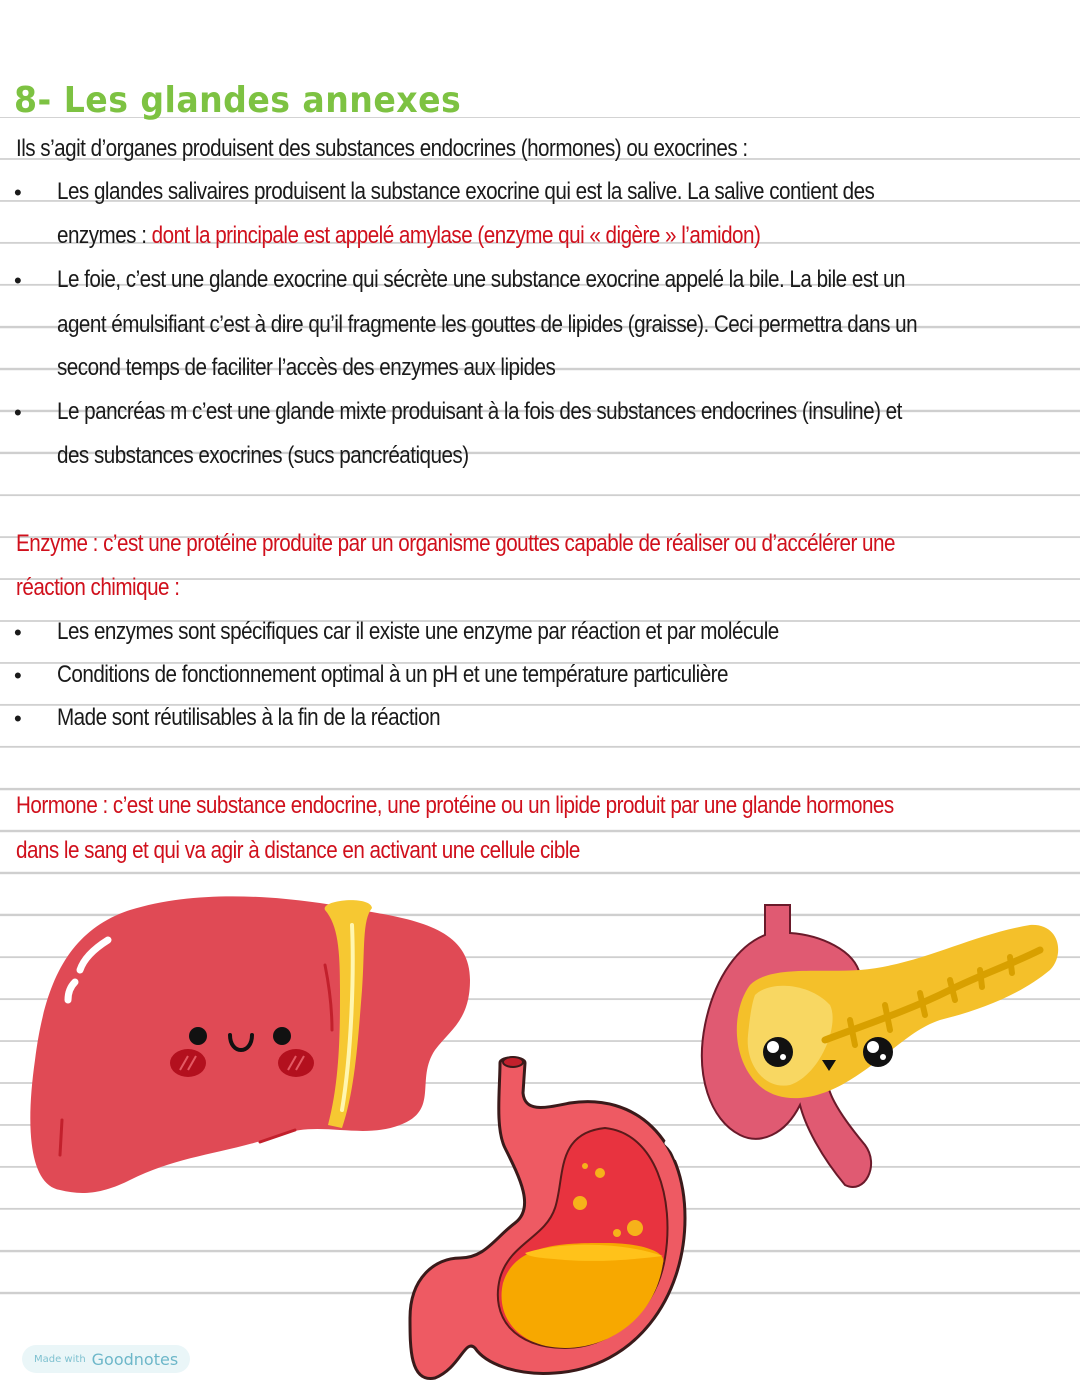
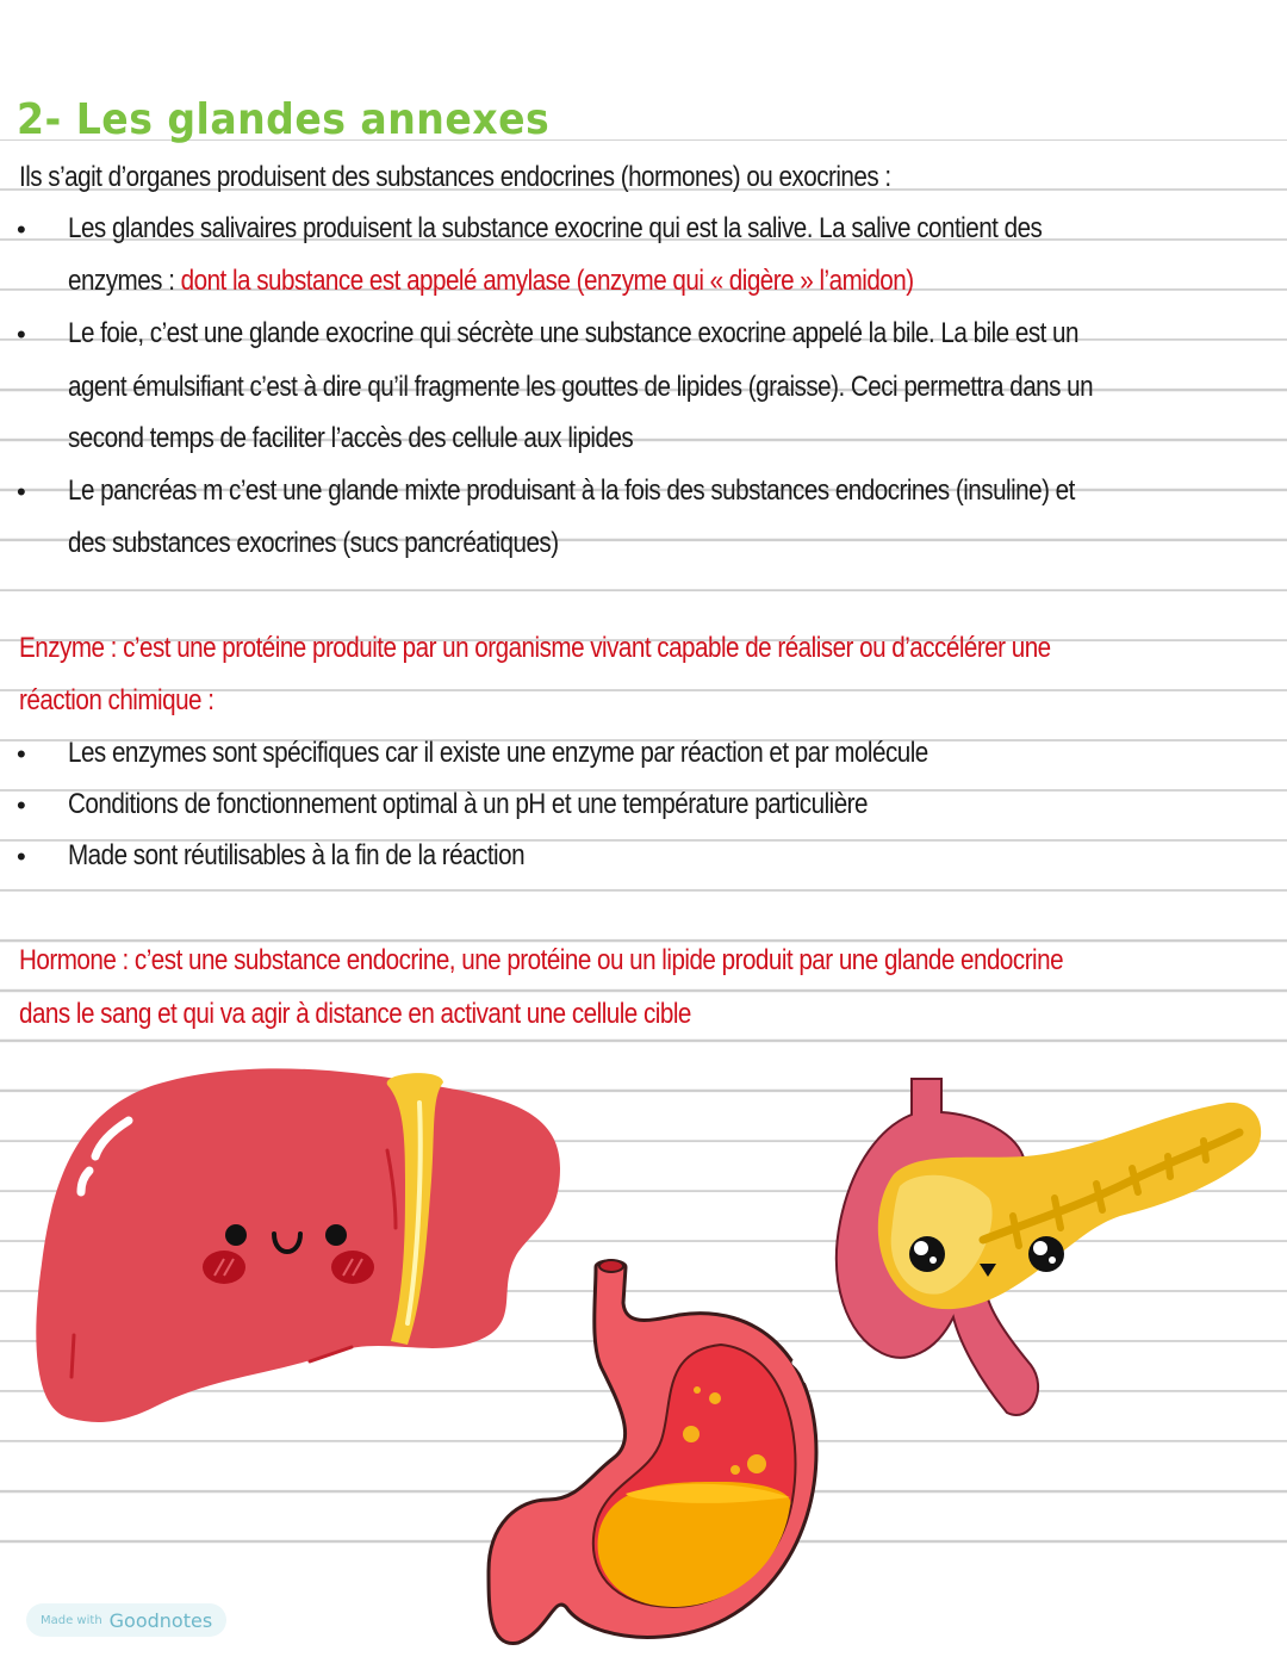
- 8- Les glandes annexes
+ 2- Les glandes annexes
  Ils s’agit d’organes produisent des substances endocrines (hormones) ou exocrines :
  •
  Les glandes salivaires produisent la substance exocrine qui est la salive. La salive contient des
- enzymes : dont la principale est appelé amylase (enzyme qui « digère » l’amidon)
+ enzymes : dont la substance est appelé amylase (enzyme qui « digère » l’amidon)
  •
  Le foie, c’est une glande exocrine qui sécrète une substance exocrine appelé la bile. La bile est un
  agent émulsifiant c’est à dire qu’il fragmente les gouttes de lipides (graisse). Ceci permettra dans un
- second temps de faciliter l’accès des enzymes aux lipides
+ second temps de faciliter l’accès des cellule aux lipides
  •
  Le pancréas m c’est une glande mixte produisant à la fois des substances endocrines (insuline) et
  des substances exocrines (sucs pancréatiques)
- Enzyme : c’est une protéine produite par un organisme gouttes capable de réaliser ou d’accélérer une
+ Enzyme : c’est une protéine produite par un organisme vivant capable de réaliser ou d’accélérer une
  réaction chimique :
  •
  Les enzymes sont spécifiques car il existe une enzyme par réaction et par molécule
  •
  Conditions de fonctionnement optimal à un pH et une température particulière
  •
  Made sont réutilisables à la fin de la réaction
- Hormone : c’est une substance endocrine, une protéine ou un lipide produit par une glande hormones
+ Hormone : c’est une substance endocrine, une protéine ou un lipide produit par une glande endocrine
  dans le sang et qui va agir à distance en activant une cellule cible
  Made with
  Goodnotes
